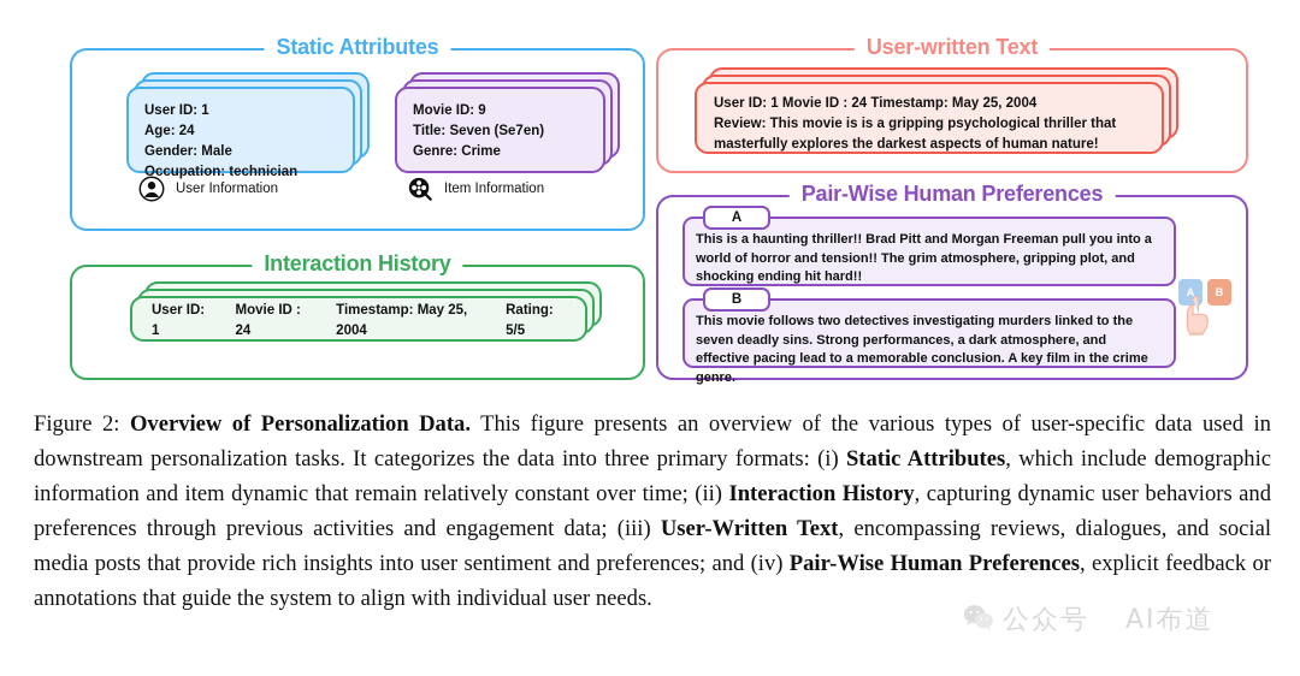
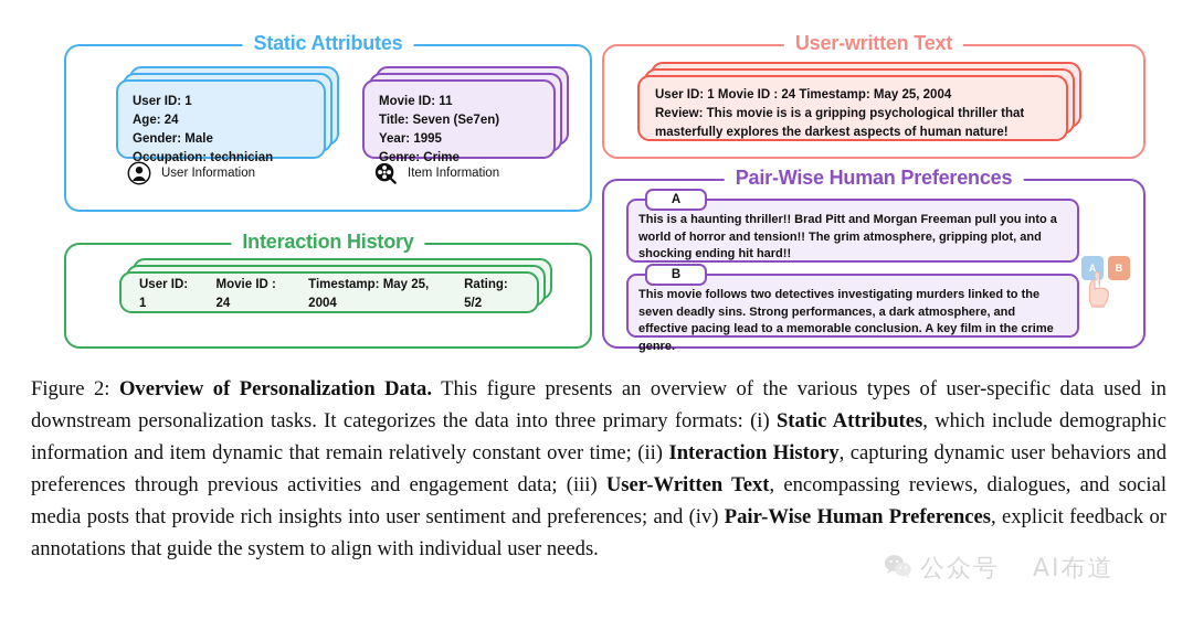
  Static Attributes
  User ID: 1
  Age: 24
  Gender: Male
  Occupation: technician
- Movie ID: 9
+ Movie ID: 11
  Title: Seven (Se7en)
+ Year: 1995
  Genre: Crime
  User Information
  Item Information
  Interaction History
  User ID: 1
  Movie ID : 24
  Timestamp: May 25, 2004
- Rating: 5/5
+ Rating: 5/2
  User-written Text
  User ID: 1 Movie ID : 24 Timestamp: May 25, 2004
  Review: This movie is is a gripping psychological thriller that masterfully explores the darkest aspects of human nature!
  Pair-Wise Human Preferences
  A
  This is a haunting thriller!! Brad Pitt and Morgan Freeman pull you into a world of horror and tension!! The grim atmosphere, gripping plot, and shocking ending hit hard!!
  B
  This movie follows two detectives investigating murders linked to the seven deadly sins. Strong performances, a dark atmosphere, and effective pacing lead to a memorable conclusion. A key film in the crime genre.
  A
  B
  Figure 2: Overview of Personalization Data. This figure presents an overview of the various types of user-specific data used in downstream personalization tasks. It categorizes the data into three primary formats: (i) Static Attributes, which include demographic information and item dynamic that remain relatively constant over time; (ii) Interaction History, capturing dynamic user behaviors and preferences through previous activities and engagement data; (iii) User-Written Text, encompassing reviews, dialogues, and social media posts that provide rich insights into user sentiment and preferences; and (iv) Pair-Wise Human Preferences, explicit feedback or annotations that guide the system to align with individual user needs.
  公众号
  AI布道
